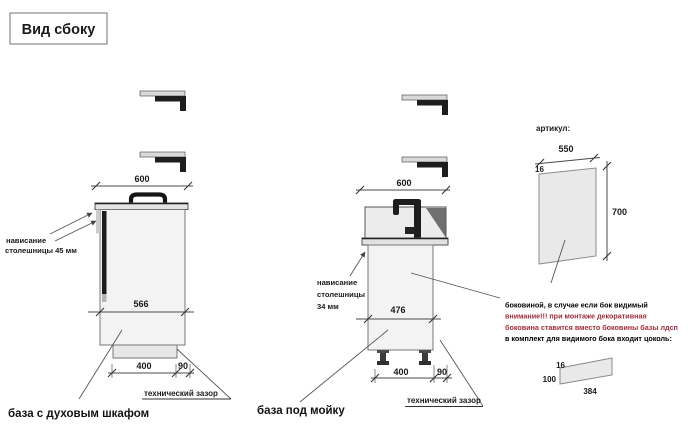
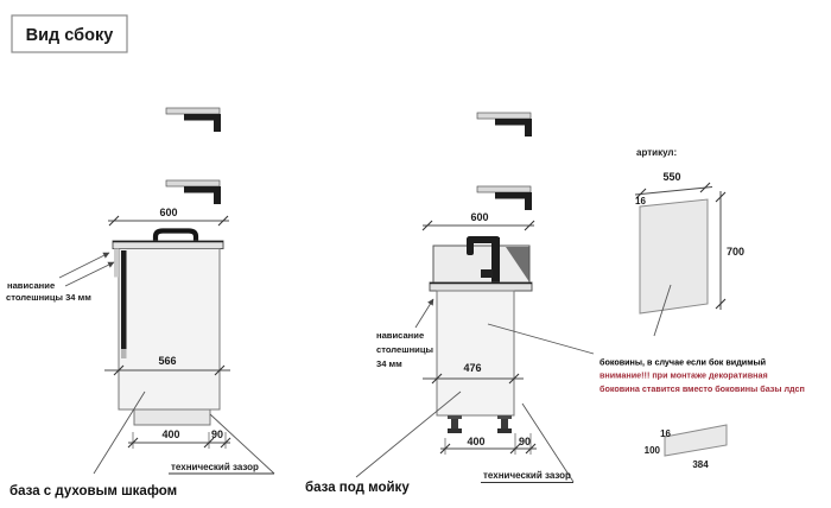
  Вид сбоку
  600
  566
  400
  90
  технический зазор
  нависание
- столешницы 45 мм
+ столешницы 34 мм
  база с духовым шкафом
  600
  476
  400
  90
  технический зазор
  нависание
  столешницы
  34 мм
  база под мойку
  артикул:
  550
  16
  700
- боковиной, в случае если бок видимый
+ боковины, в случае если бок видимый
  внимание!!! при монтаже декоративная
  боковина ставится вместо боковины базы лдсп
- в комплект для видимого бока входит цоколь:
  16
  100
  384
